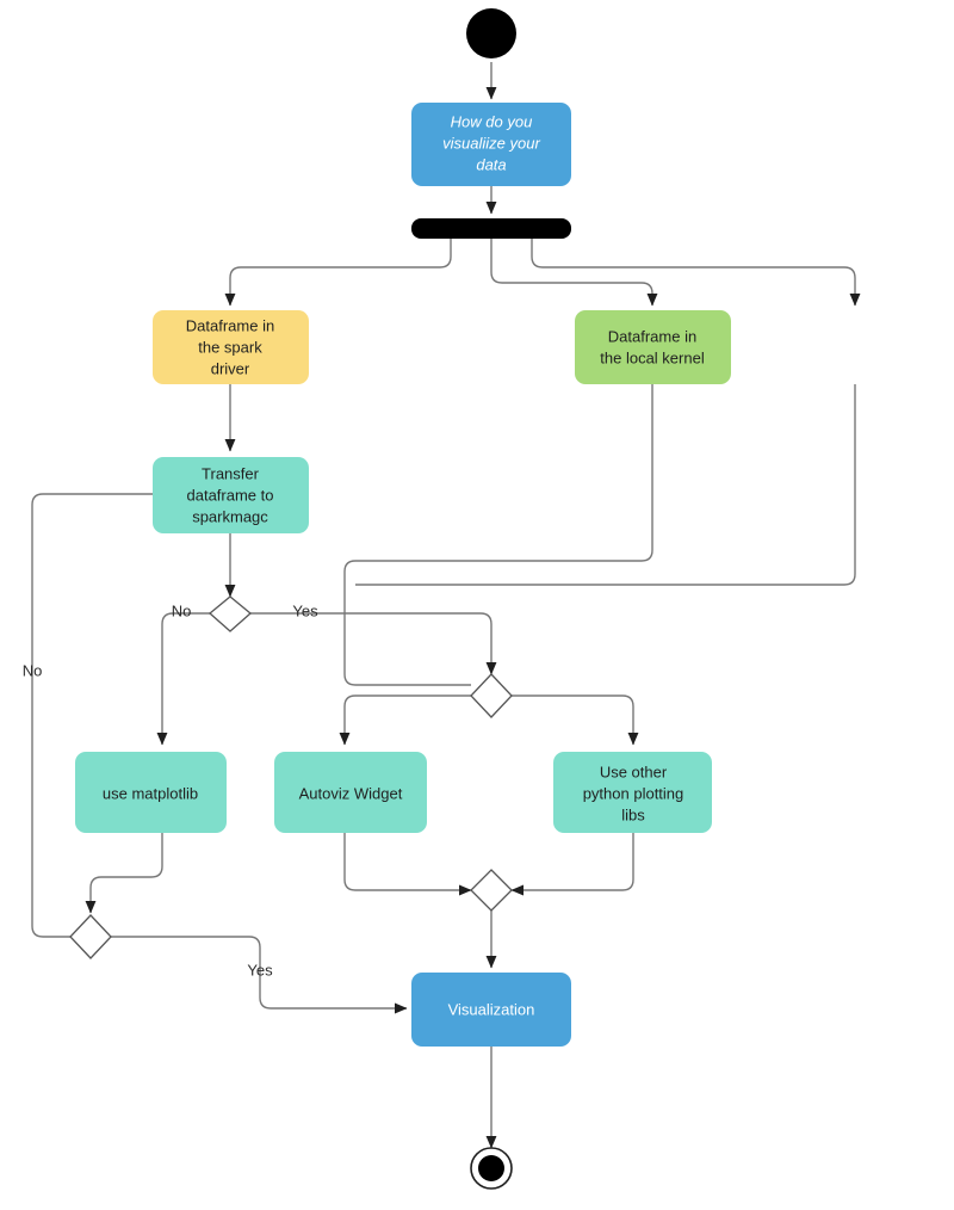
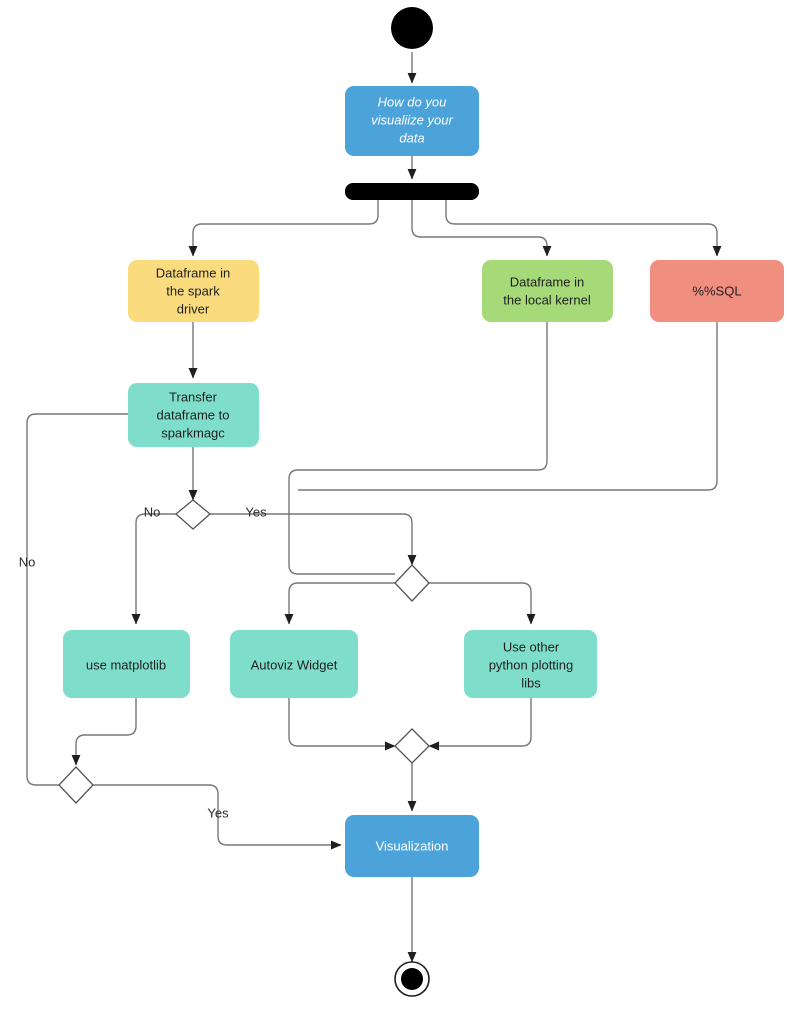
  How do you
  visualiize your
  data
  Dataframe in
  the spark
  driver
  Dataframe in
  the local kernel
+ %%SQL
  Transfer
  dataframe to
  sparkmagc
  No
  Yes
  No
  use matplotlib
  Autoviz Widget
  Use other
  python plotting
  libs
  Yes
  Visualization
